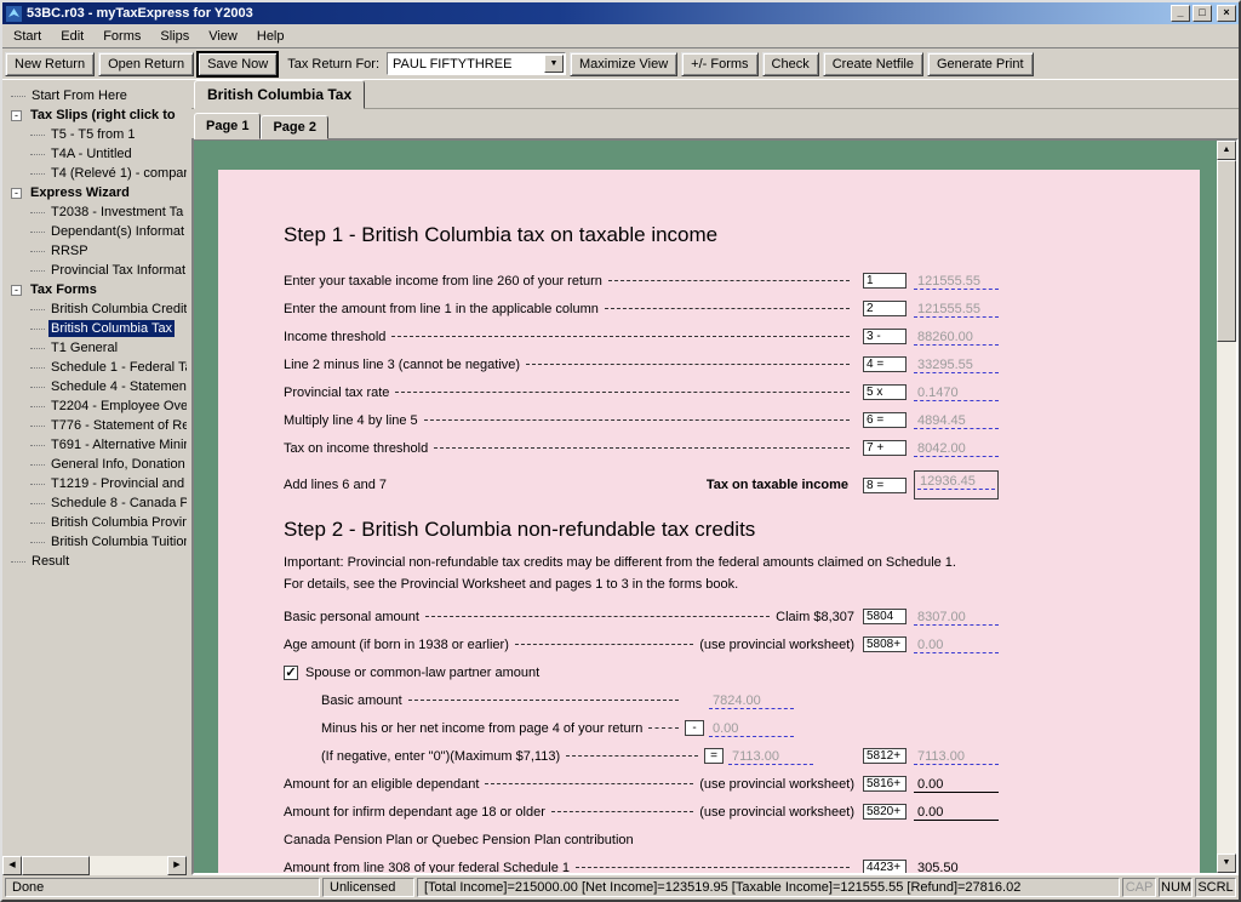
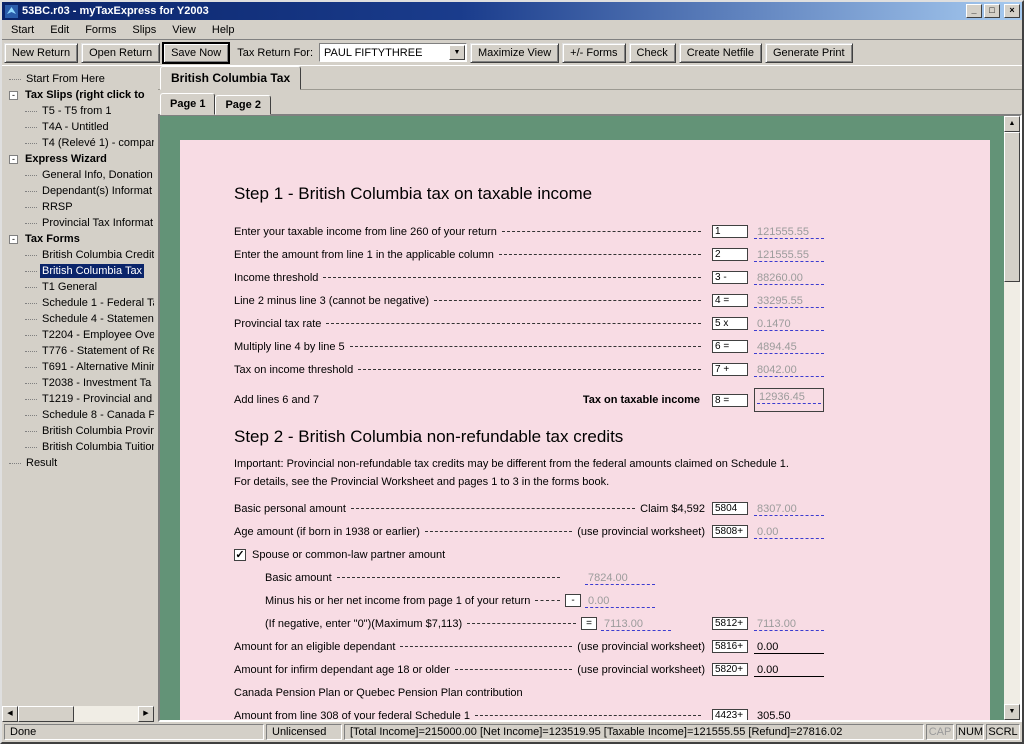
  53BC.r03 - myTaxExpress for Y2003
  _
  □
  ×
  Start
  Edit
  Forms
  Slips
  View
  Help
  New Return
  Open Return
  Save Now
  Tax Return For:
  PAUL FIFTYTHREE
  Maximize View
  +/- Forms
  Check
  Create Netfile
  Generate Print
  Start From Here
  -
  Tax Slips (right click to
  T5 - T5 from 1
  T4A - Untitled
  T4 (Relevé 1) - compa
  -
  Express Wizard
- T2038 - Investment Ta
+ General Info, Donation
  Dependant(s) Informat
  RRSP
  Provincial Tax Informat
  -
  Tax Forms
  British Columbia Credit
  British Columbia Tax
  T1 General
  Schedule 1 - Federal T
  Schedule 4 - Statemen
  T2204 - Employee Ove
  T776 - Statement of R
  T691 - Alternative Mini
- General Info, Donation
+ T2038 - Investment Ta
  T1219 - Provincial and
  Schedule 8 - Canada P
  British Columbia Provi
  British Columbia Tuitio
  Result
  British Columbia Tax
  Page 1
  Page 2
  Step 1 - British Columbia tax on taxable income
  Enter your taxable income from line 260 of your return
  1
  121555.55
  Enter the amount from line 1 in the applicable column
  2
  121555.55
  Income threshold
  3 -
  88260.00
  Line 2 minus line 3 (cannot be negative)
  4 =
  33295.55
  Provincial tax rate
  5 x
  0.1470
  Multiply line 4 by line 5
  6 =
  4894.45
  Tax on income threshold
  7 +
  8042.00
  Add lines 6 and 7
  Tax on taxable income
  8 =
  12936.45
  Step 2 - British Columbia non-refundable tax credits
  Important: Provincial non-refundable tax credits may be different from the federal amounts claimed on Schedule 1.
  For details, see the Provincial Worksheet and pages 1 to 3 in the forms book.
  Basic personal amount
- Claim $8,307
+ Claim $4,592
  5804
  8307.00
  Age amount (if born in 1938 or earlier)
  (use provincial worksheet)
  5808+
  0.00
  ✓
  Spouse or common-law partner amount
  Basic amount
  7824.00
- Minus his or her net income from page 4 of your return
+ Minus his or her net income from page 1 of your return
  -
  0.00
  (If negative, enter "0")(Maximum $7,113)
  =
  7113.00
  5812+
  7113.00
  Amount for an eligible dependant
  (use provincial worksheet)
  5816+
  0.00
  Amount for infirm dependant age 18 or older
  (use provincial worksheet)
  5820+
  0.00
  Canada Pension Plan or Quebec Pension Plan contribution
  Amount from line 308 of your federal Schedule 1
  4423+
  305.50
  Done
  Unlicensed
  [Total Income]=215000.00 [Net Income]=123519.95 [Taxable Income]=121555.55 [Refund]=27816.02
  CAP
  NUM
  SCRL
